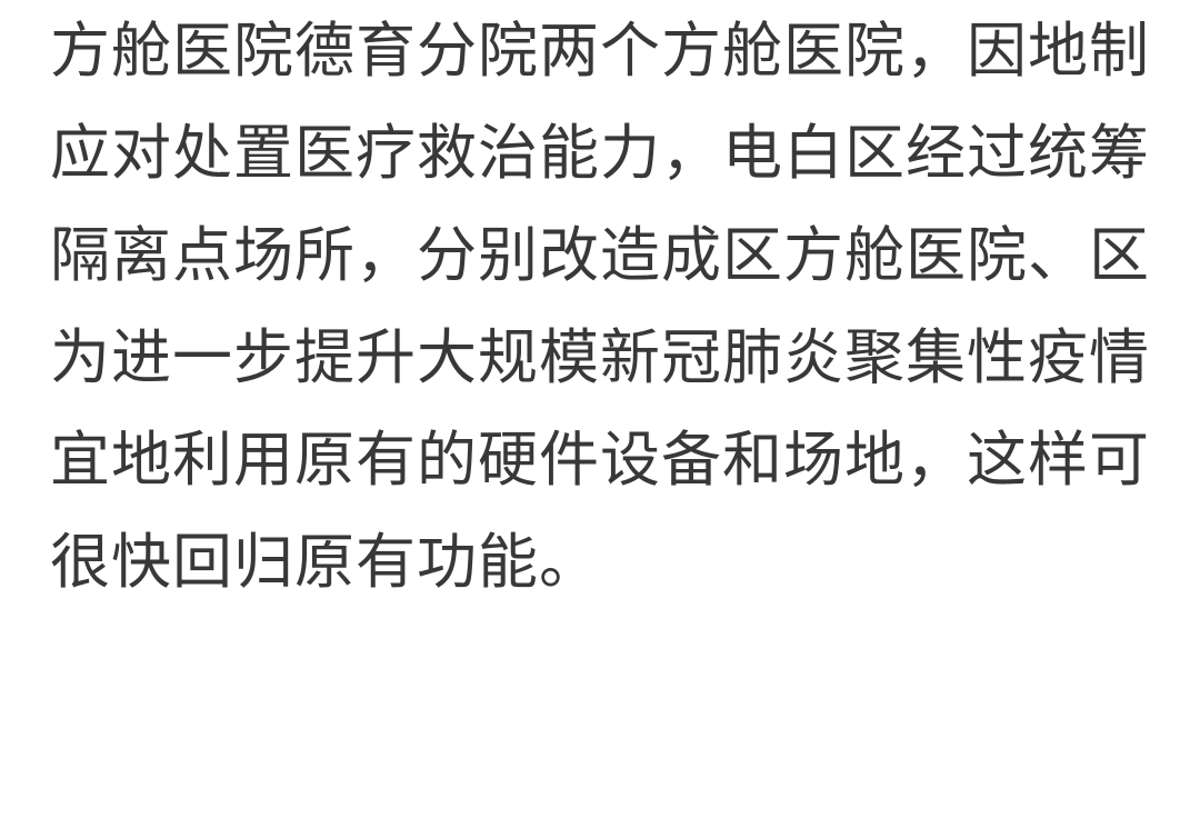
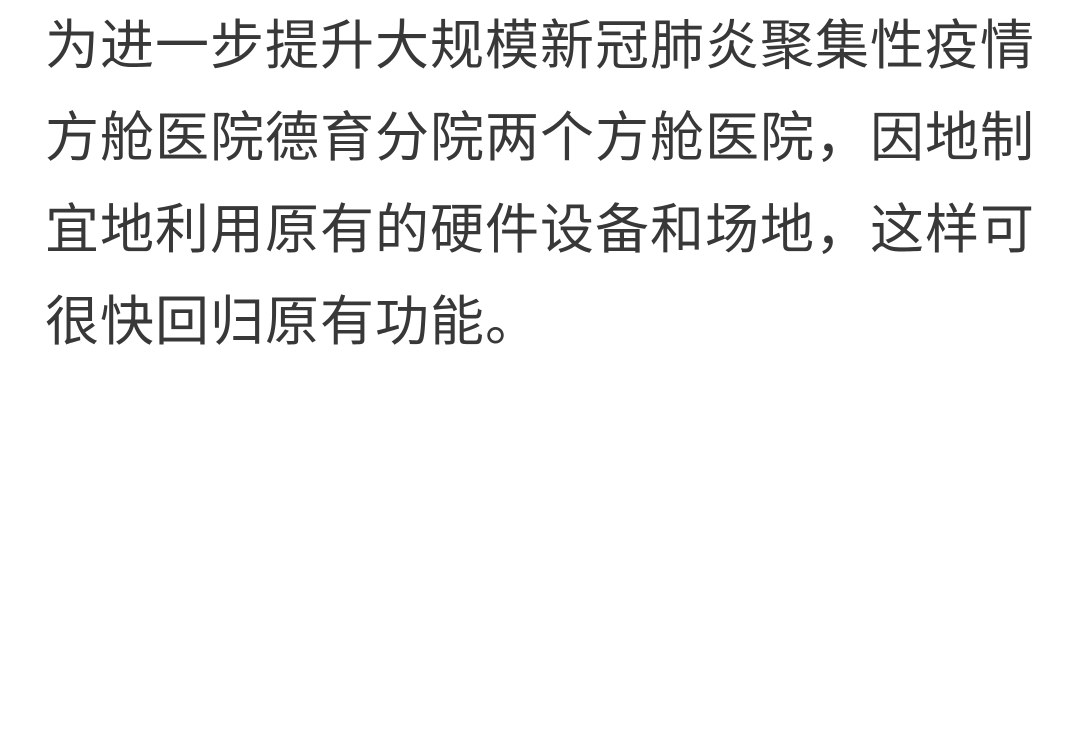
- 方舱医院德育分院两个方舱医院，因地制
+ 为进一步提升大规模新冠肺炎聚集性疫情
- 应对处置医疗救治能力，电白区经过统筹
- 隔离点场所，分别改造成区方舱医院、区
- 为进一步提升大规模新冠肺炎聚集性疫情
+ 方舱医院德育分院两个方舱医院，因地制
  宜地利用原有的硬件设备和场地，这样可
  很快回归原有功能。
